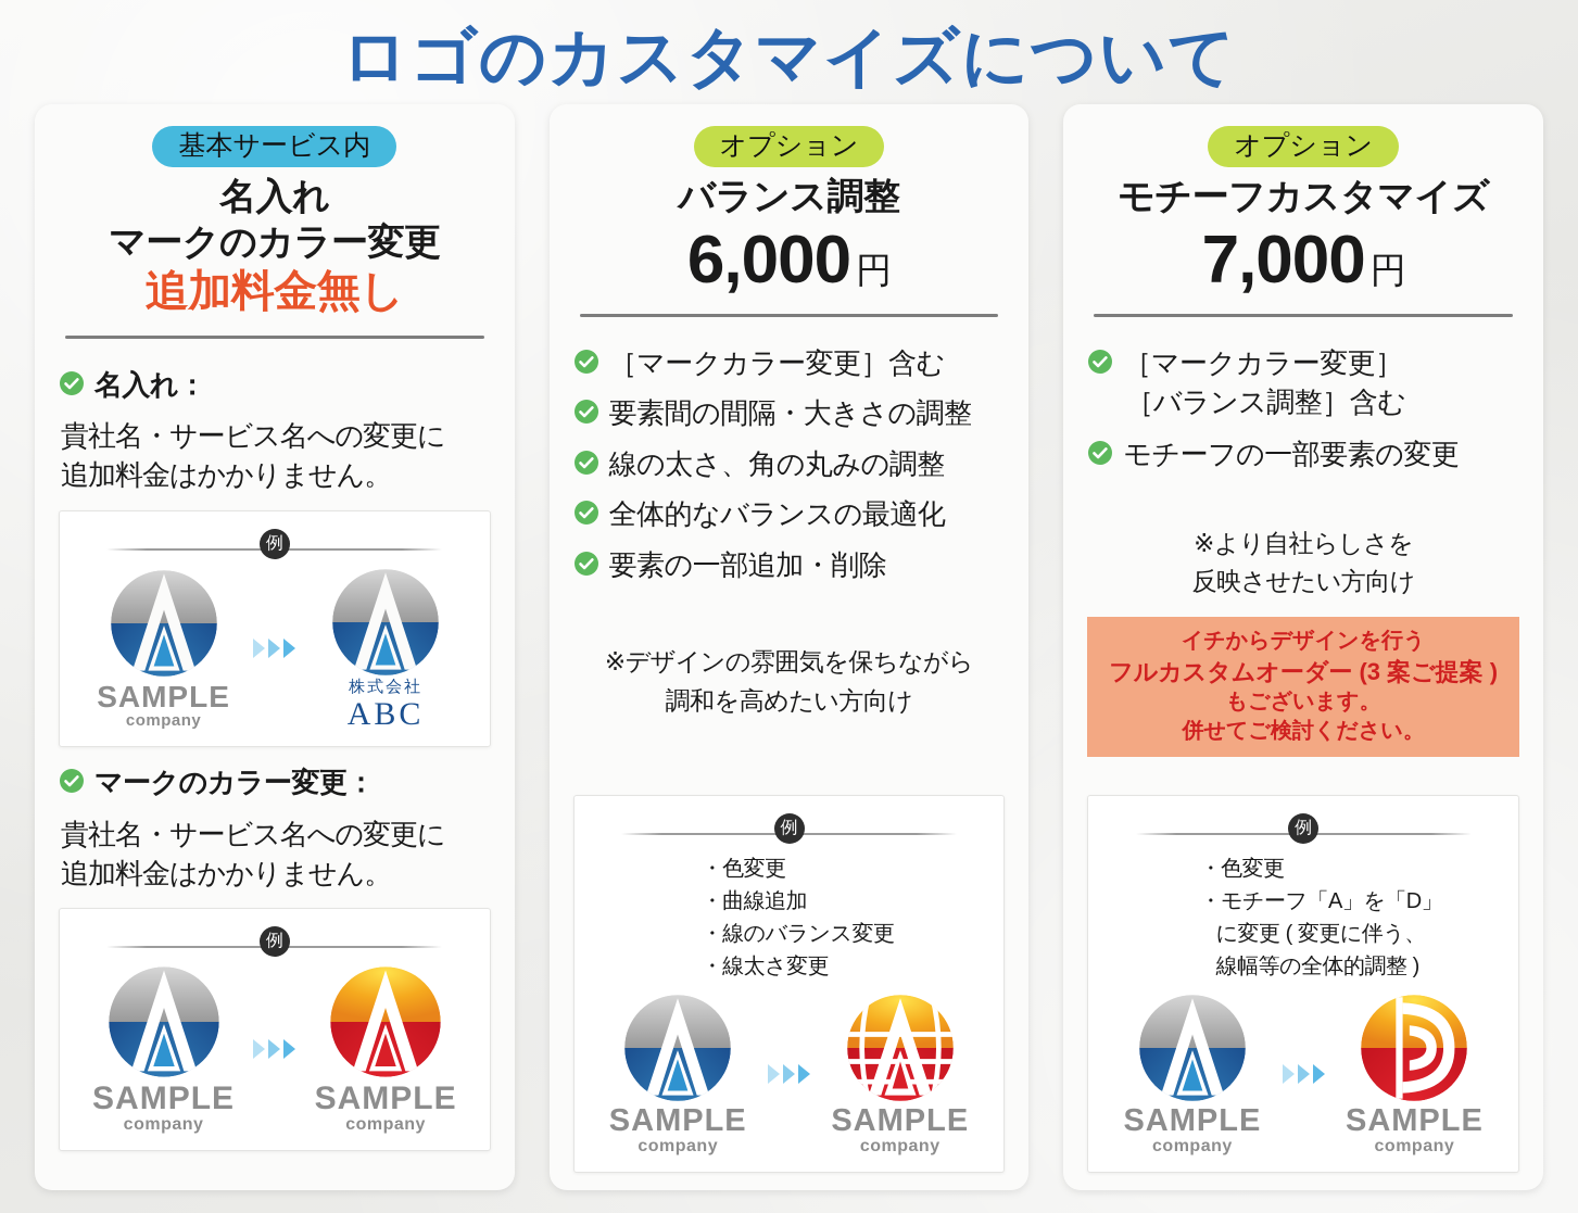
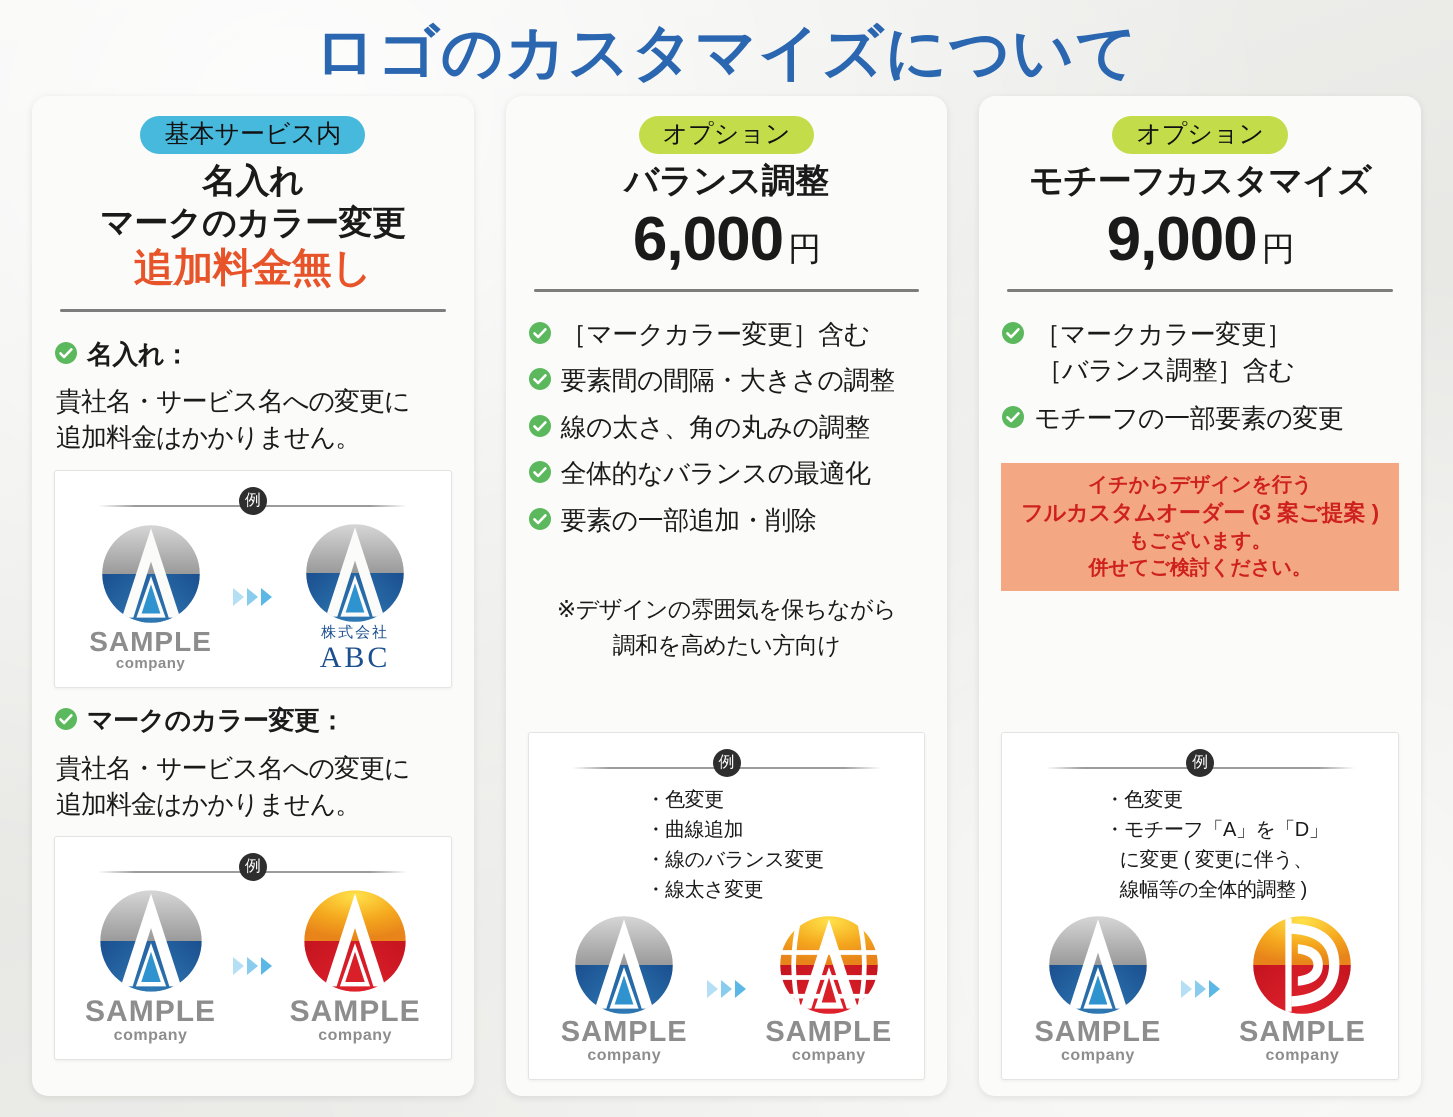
  ロゴのカスタマイズについて
  基本サービス内
  名入れ
  マークのカラー変更
  追加料金無し
  名入れ：
  貴社名・サービス名への変更に
  追加料金はかかりません。
  例
  SAMPLE
  company
  株式会社
  ABC
  マークのカラー変更：
  貴社名・サービス名への変更に
  追加料金はかかりません。
  例
  SAMPLE
  company
  SAMPLE
  company
  オプション
  バランス調整
  6,000 円
  ［マークカラー変更］含む
  要素間の間隔・大きさの調整
  線の太さ、角の丸みの調整
  全体的なバランスの最適化
  要素の一部追加・削除
  ※デザインの雰囲気を保ちながら
  調和を高めたい方向け
  例
  ・色変更
  ・曲線追加
  ・線のバランス変更
  ・線太さ変更
  SAMPLE
  company
  SAMPLE
  company
  オプション
  モチーフカスタマイズ
- 7,000 円
+ 9,000 円
  ［マークカラー変更］
  ［バランス調整］含む
  モチーフの一部要素の変更
- ※より自社らしさを
- 反映させたい方向け
  イチからデザインを行う
  フルカスタムオーダー (3 案ご提案 )
  もございます。
  併せてご検討ください。
  例
  ・色変更
  ・モチーフ「A」を「D」
  に変更 ( 変更に伴う、
  線幅等の全体的調整 )
  SAMPLE
  company
  SAMPLE
  company
